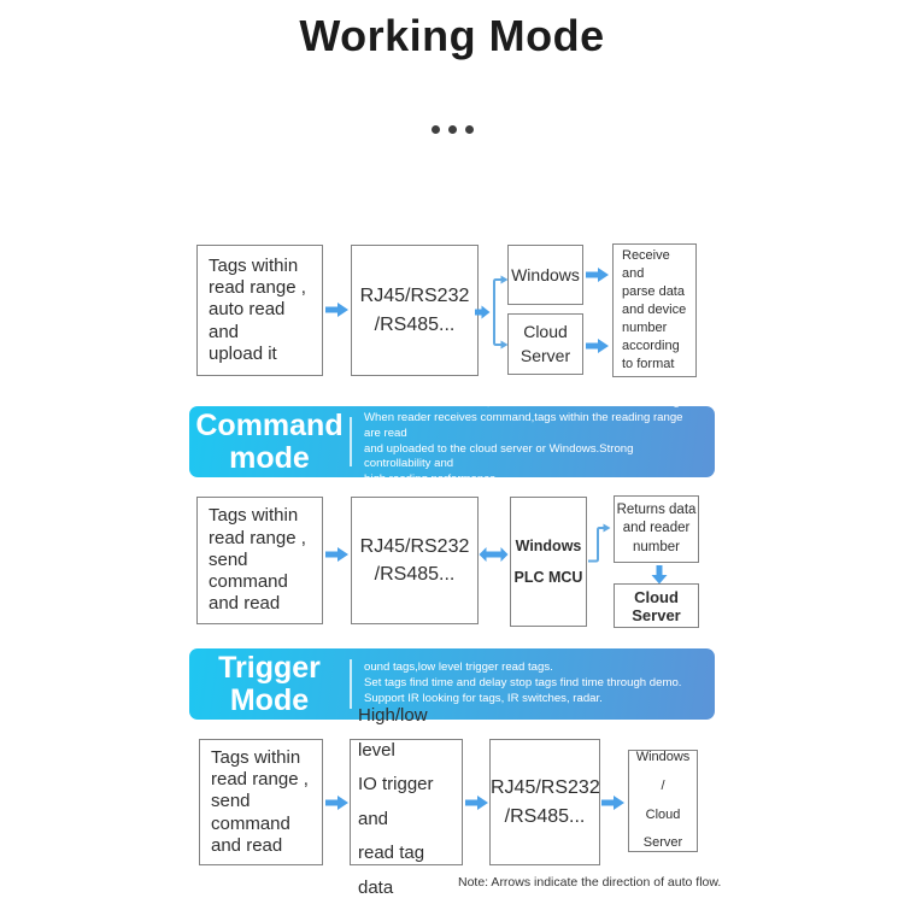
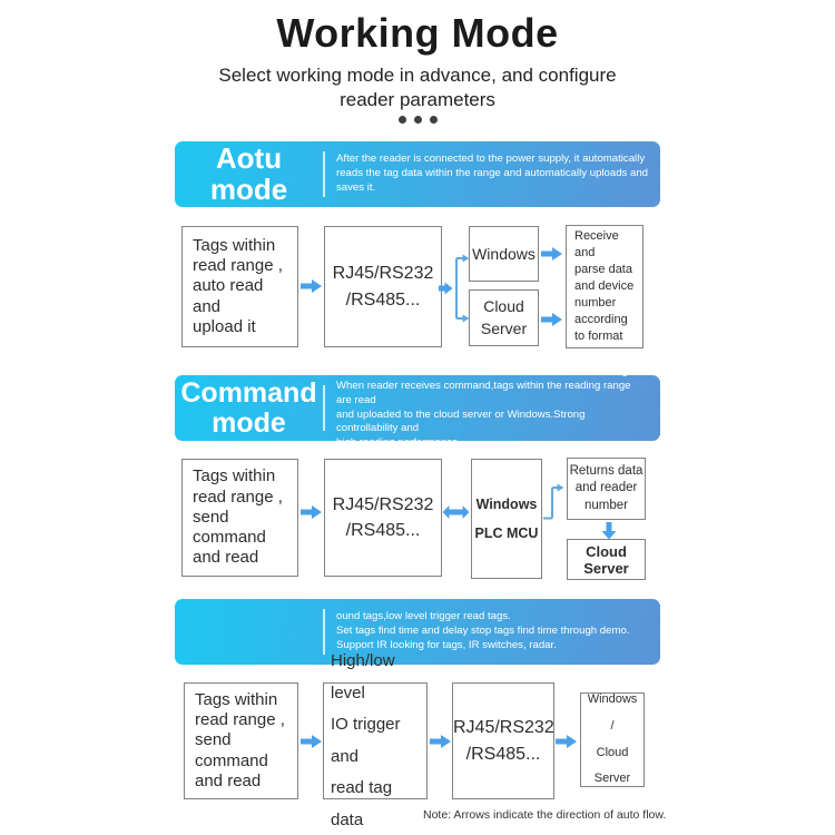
  Working Mode
+ Select working mode in advance, and configure
+ reader parameters
+ Aotu mode
+ After the reader is connected to the power supply, it automatically
+ reads the tag data within the range and automatically uploads and
+ saves it.
  Tags within
  read range ,
  auto read and
  upload it
  RJ45/RS232
  /RS485...
  Windows
  Cloud
  Server
  Receive and
  parse data
  and device
  number
  according
  to format
  Command
  mode
  Reader is in the intranet, and Windows or PLC MCU is arranged.
  When reader receives command,tags within the reading range are read
  and uploaded to the cloud server or Windows.Strong controllability and
  high reading performance
  Tags within
  read range ,
  send command
  and read
  RJ45/RS232
  /RS485...
  Windows
  PLC MCU
  Returns data
  and reader
  number
  Cloud Server
- Trigger
- Mode
  ound tags,low level trigger read tags.
  Set tags find time and delay stop tags find time through demo.
  Support IR looking for tags, IR switches, radar.
  Tags within
  read range ,
  send
  command
  and read
  High/low level
  IO trigger and
  read tag data
  RJ45/RS232
  /RS485...
  Windows
  /
  Cloud Server
  Note: Arrows indicate the direction of auto flow.
